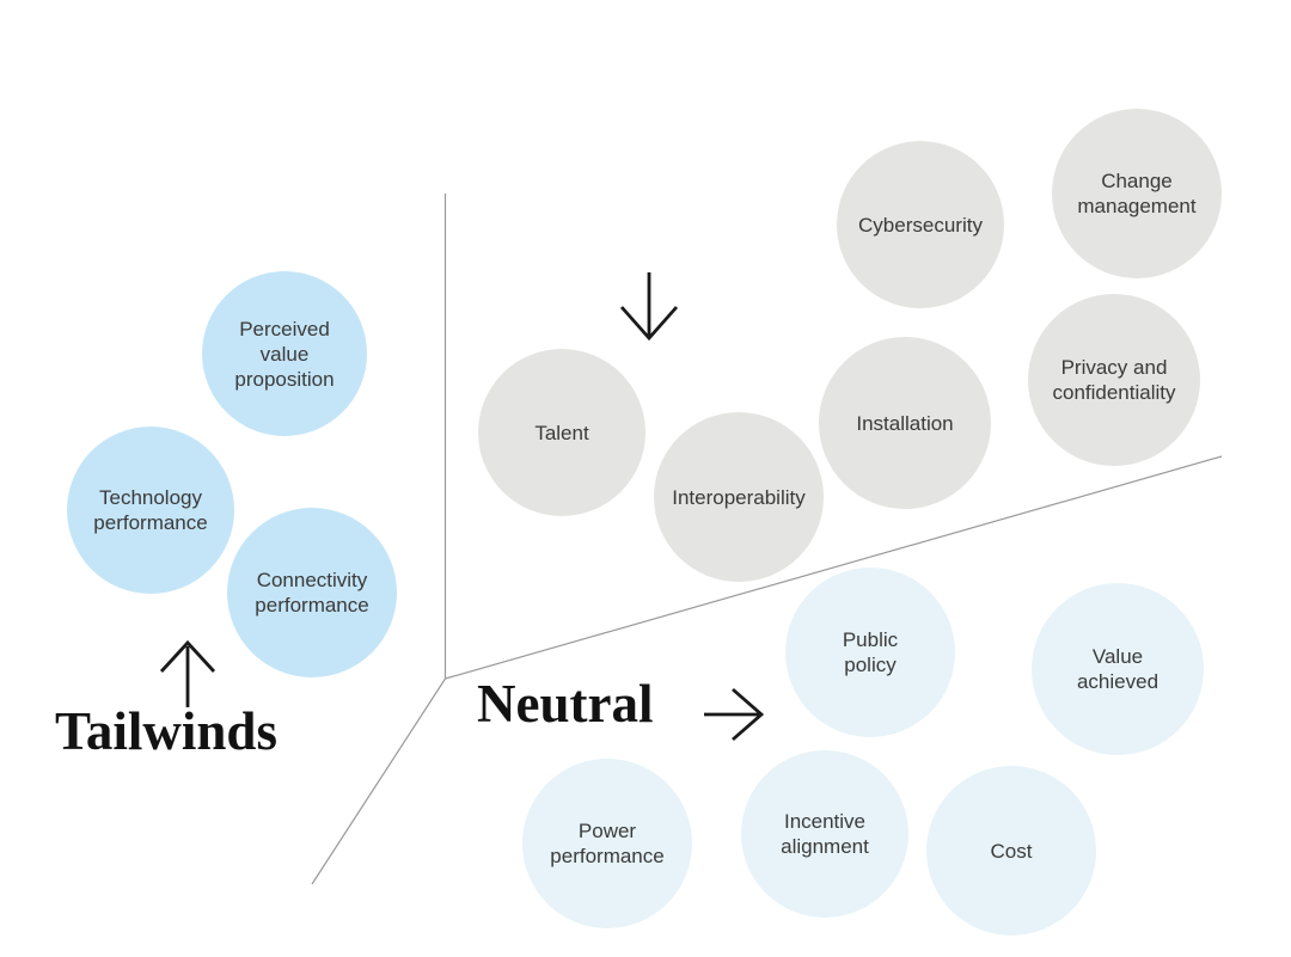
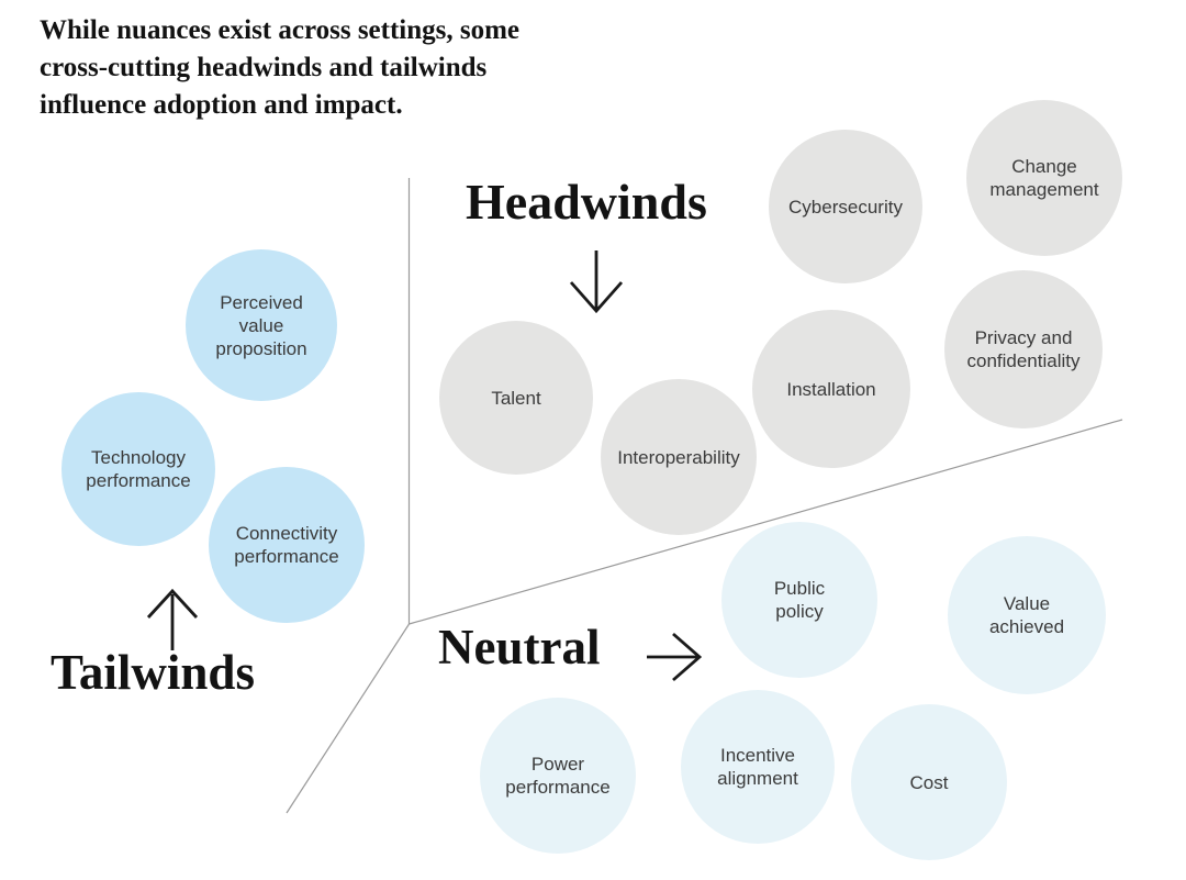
+ While nuances exist across settings, some
+ cross-cutting headwinds and tailwinds
+ influence adoption and impact.
+ Headwinds
  Tailwinds
  Neutral
  Cybersecurity
  Change
  management
  Privacy and
  confidentiality
  Talent
  Interoperability
  Installation
  Perceived
  value
  proposition
  Technology
  performance
  Connectivity
  performance
  Public
  policy
  Value
  achieved
  Power
  performance
  Incentive
  alignment
  Cost
